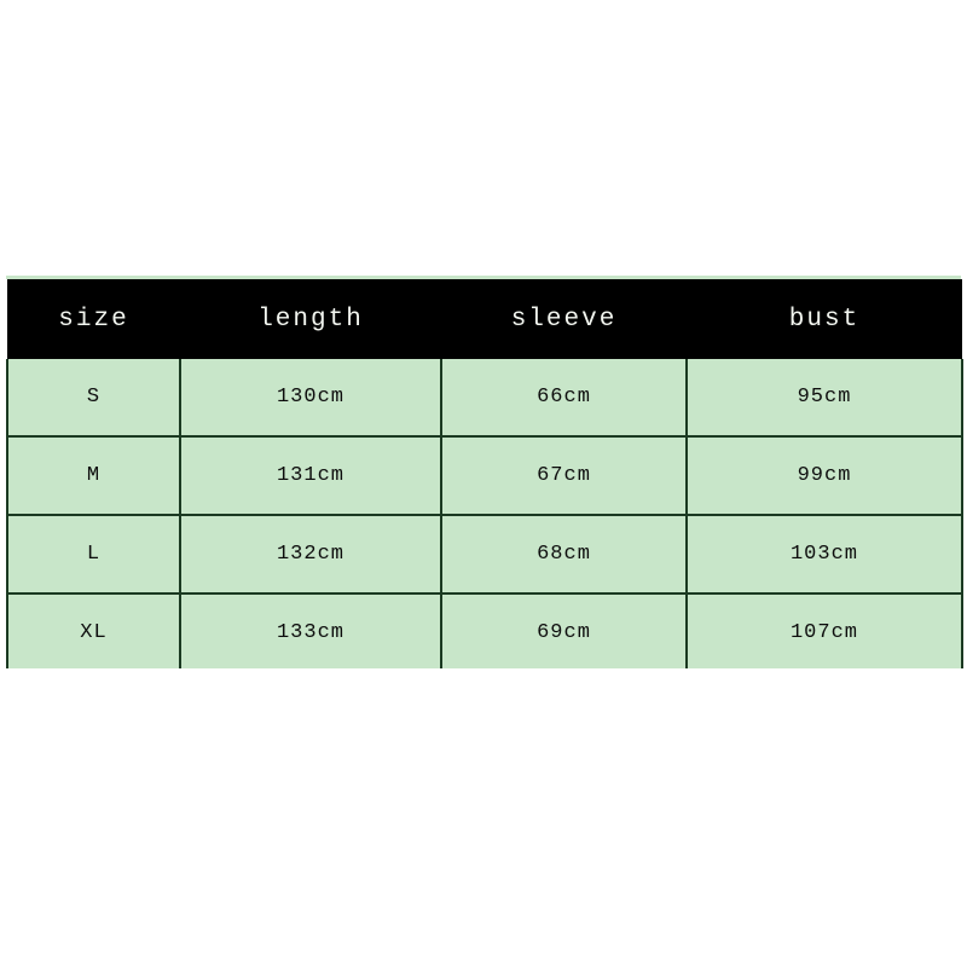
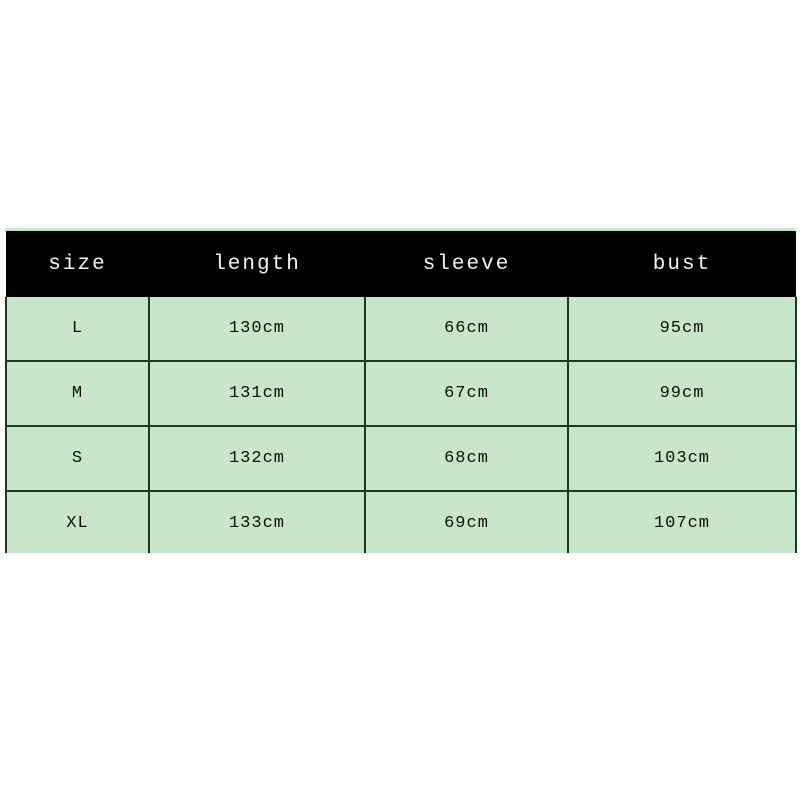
  size	length	sleeve	bust
- S	130cm	66cm	95cm
+ L	130cm	66cm	95cm
  M	131cm	67cm	99cm
- L	132cm	68cm	103cm
+ S	132cm	68cm	103cm
  XL	133cm	69cm	107cm
